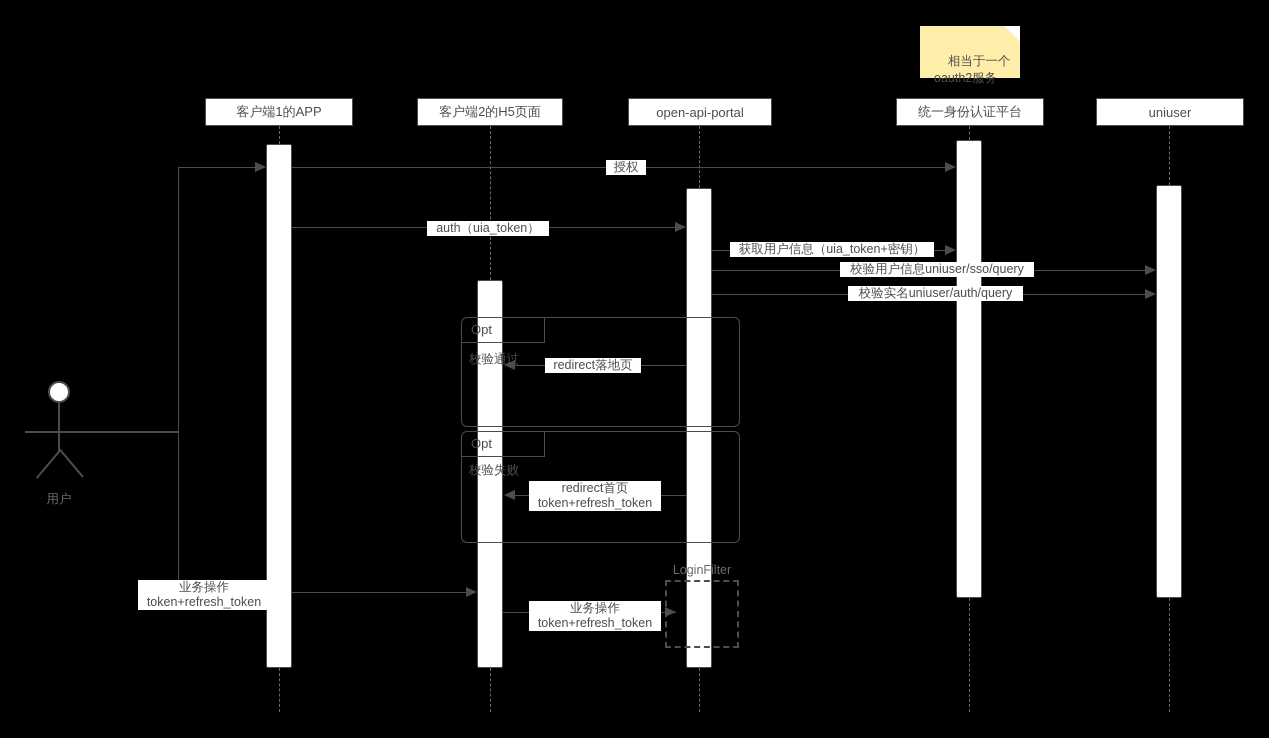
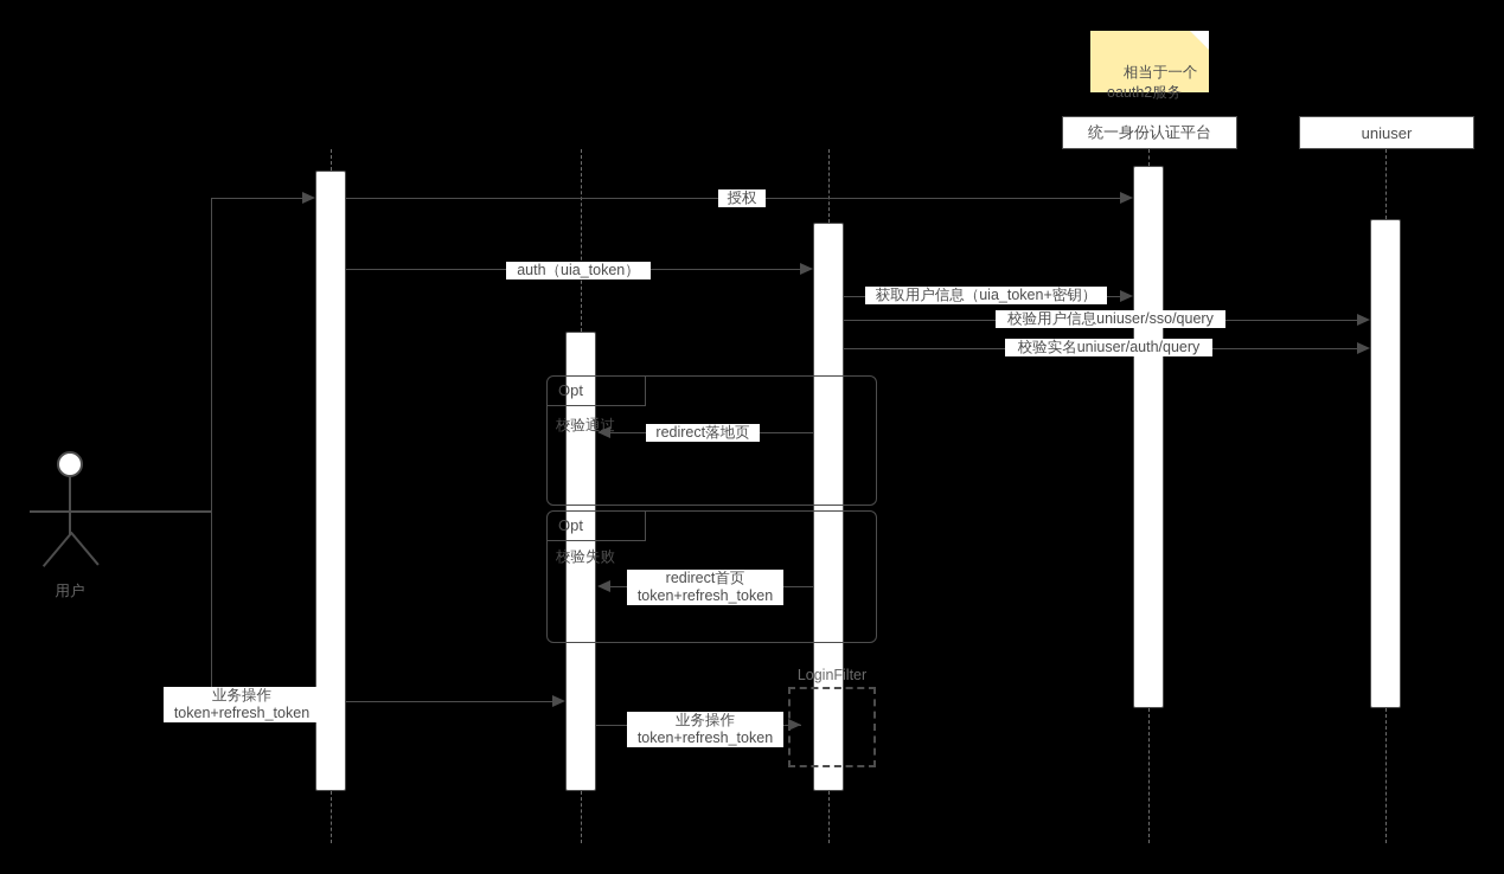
  相当于一个
  oauth2服务
  用户
- 客户端1的APP
- 客户端2的H5页面
- open-api-portal
  统一身份认证平台
  uniuser
  授权
  auth（uia_token）
  获取用户信息（uia_token+密钥）
  校验用户信息uniuser/sso/query
  校验实名uniuser/auth/query
  Opt
  校验通过
  redirect落地页
  Opt
  校验失败
  redirect首页
  token+refresh_token
  业务操作
  token+refresh_token
  业务操作
  token+refresh_token
  LoginFilter
